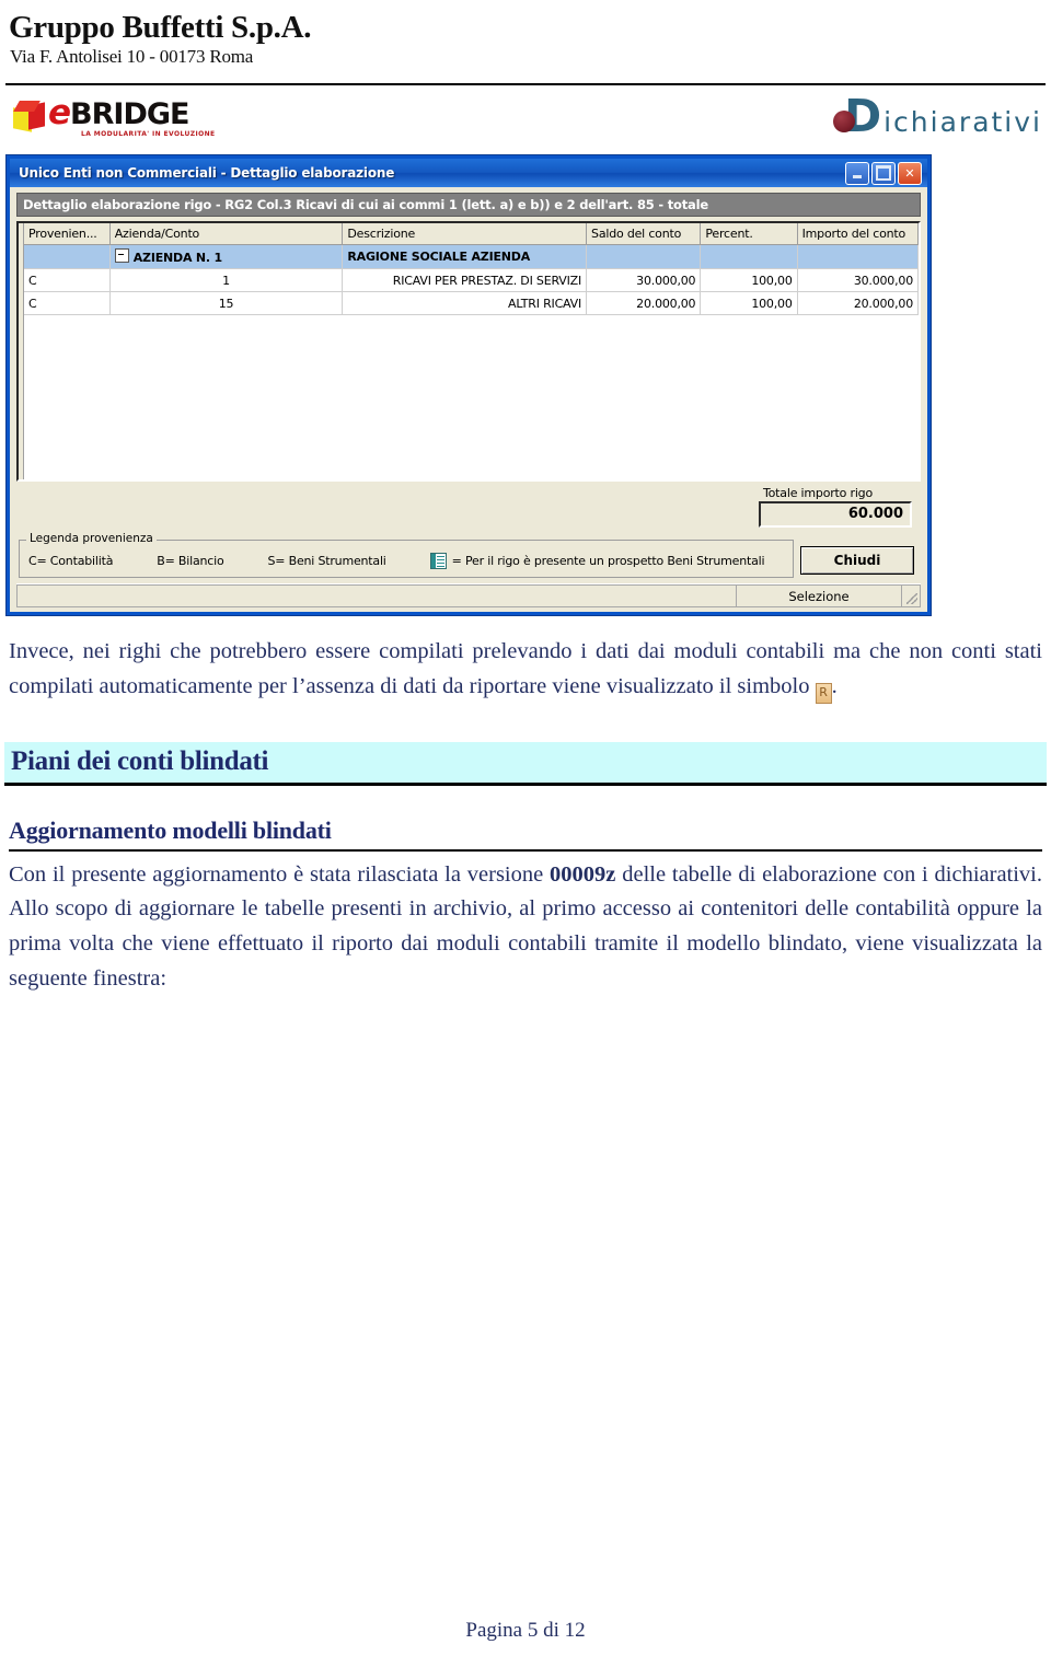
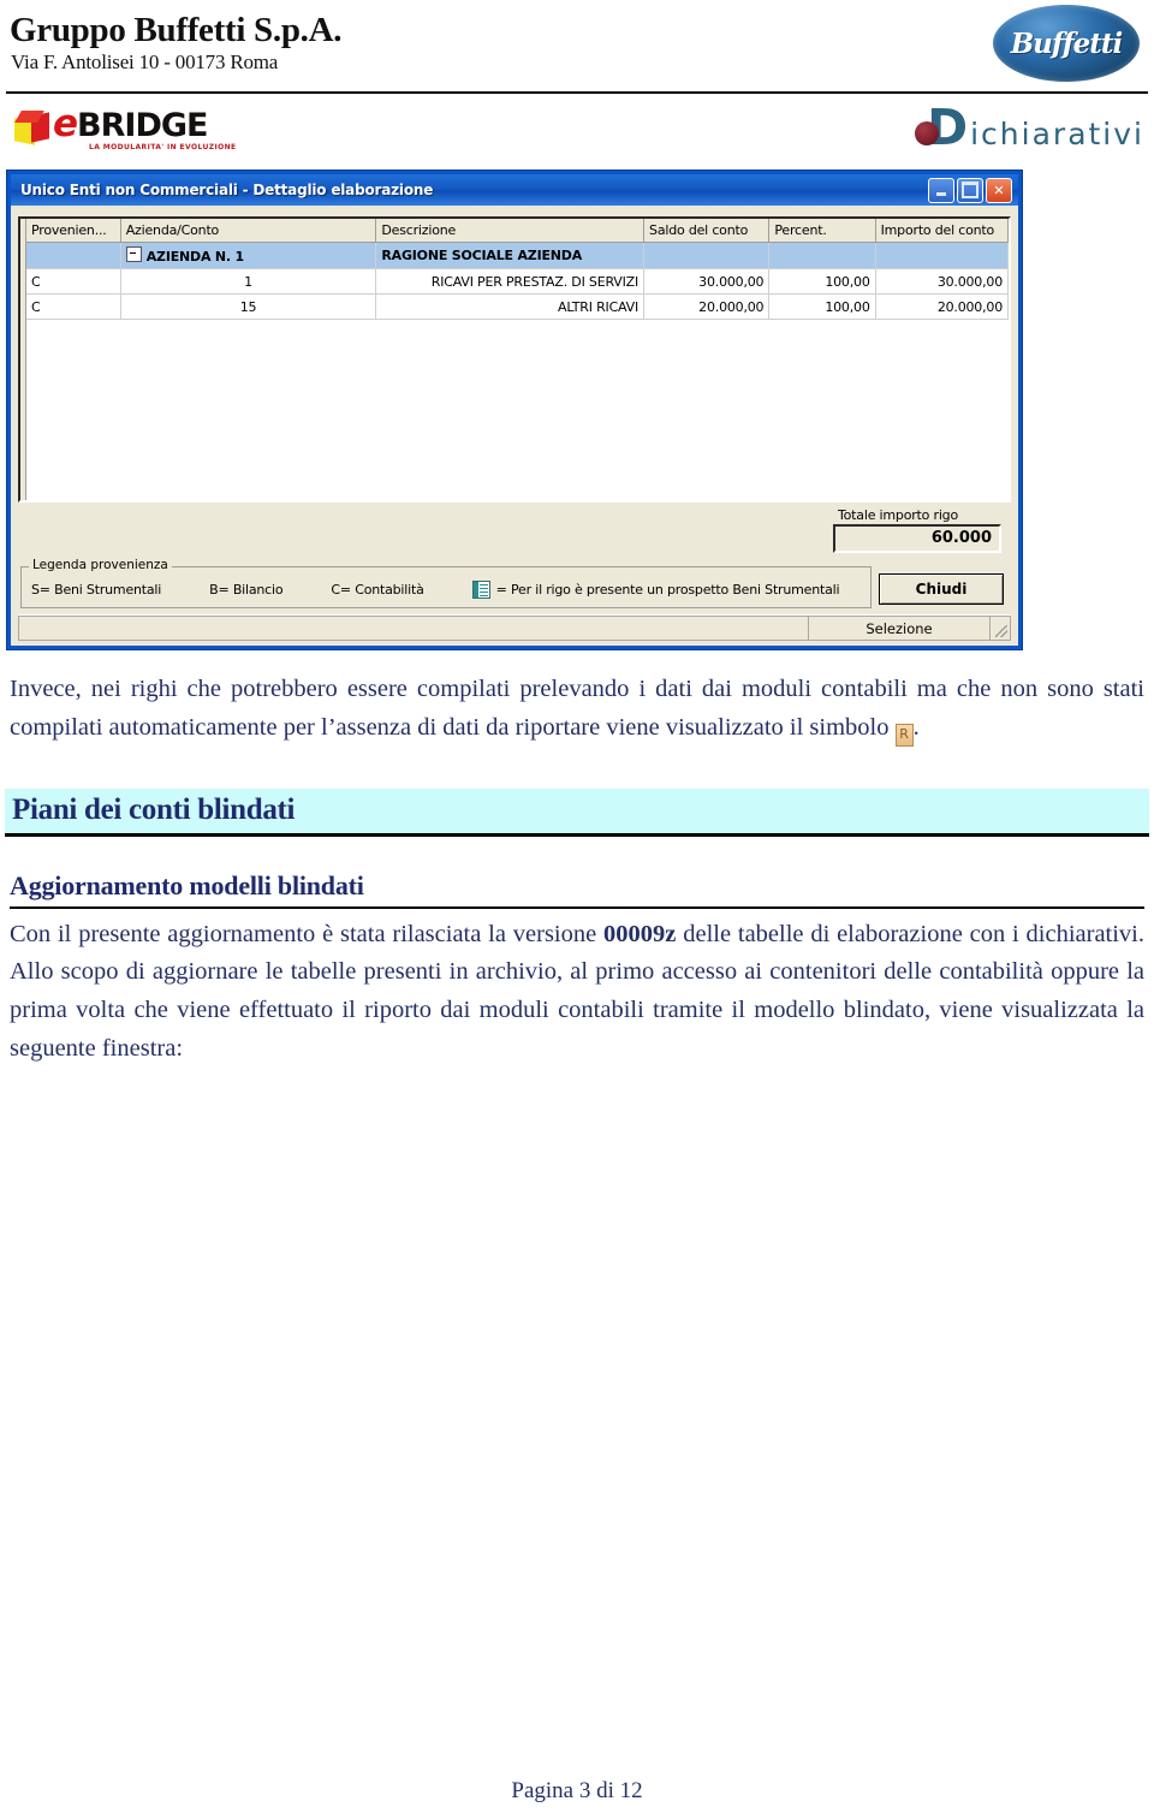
  Gruppo Buffetti S.p.A.
  Via F. Antolisei 10 - 00173 Roma
+ Buffetti
  eBRIDGE
  D
  ichiarativi
  Unico Enti non Commerciali - Dettaglio elaborazione
  ✕
- Dettaglio elaborazione rigo - RG2 Col.3 Ricavi di cui ai commi 1 (lett. a) e b)) e 2 dell'art. 85 - totale
  Provenien...	Azienda/Conto	Descrizione	Saldo del conto	Percent.	Importo del conto
  	AZIENDA N. 1	RAGIONE SOCIALE AZIENDA
  C	1	RICAVI PER PRESTAZ. DI SERVIZI	30.000,00	100,00	30.000,00
  C	15	ALTRI RICAVI	20.000,00	100,00	20.000,00
  Totale importo rigo
  60.000
  Legenda provenienza
- C= Contabilità
+ S= Beni Strumentali
  B= Bilancio
- S= Beni Strumentali
+ C= Contabilità
  = Per il rigo è presente un prospetto Beni Strumentali
  Chiudi
  Selezione
- Invece, nei righi che potrebbero essere compilati prelevando i dati dai moduli contabili ma che non conti stati compilati automaticamente per l’assenza di dati da riportare viene visualizzato il simbolo R .
+ Invece, nei righi che potrebbero essere compilati prelevando i dati dai moduli contabili ma che non sono stati compilati automaticamente per l’assenza di dati da riportare viene visualizzato il simbolo R .
  Piani dei conti blindati
  Aggiornamento modelli blindati
  Con il presente aggiornamento è stata rilasciata la versione 00009z delle tabelle di elaborazione con i dichiarativi. Allo scopo di aggiornare le tabelle presenti in archivio, al primo accesso ai contenitori delle contabilità oppure la prima volta che viene effettuato il riporto dai moduli contabili tramite il modello blindato, viene visualizzata la seguente finestra:
- Pagina 5 di 12
+ Pagina 3 di 12
